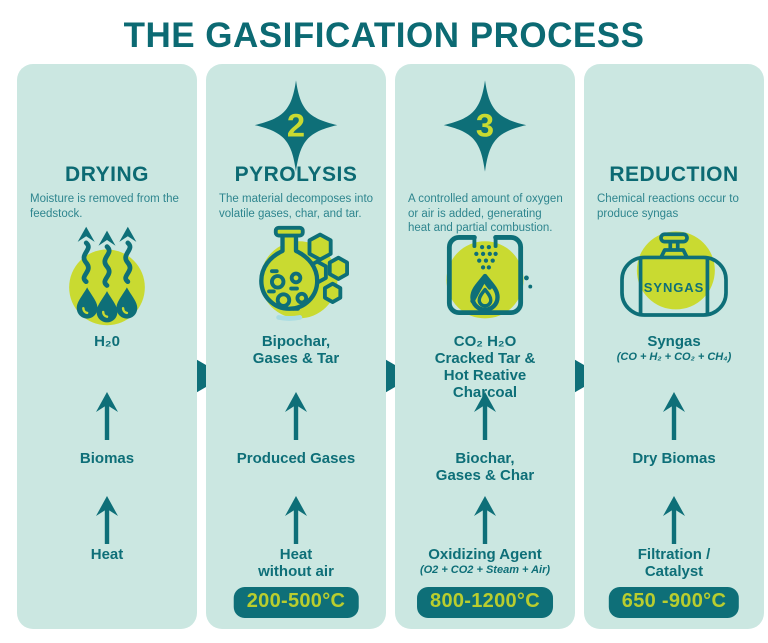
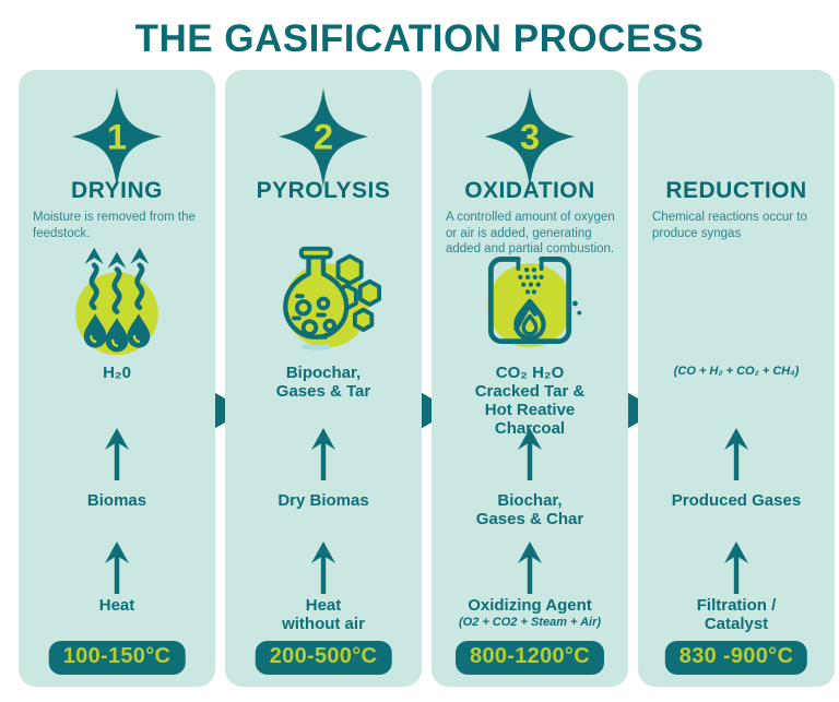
  THE GASIFICATION PROCESS
+ 1
  DRYING
  Moisture is removed from the feedstock.
  H₂0
  Biomas
  Heat
+ 100-150°C
  2
  PYROLYSIS
- The material decomposes into volatile gases, char, and tar.
  Bipochar,
  Gases & Tar
- Produced Gases
+ Dry Biomas
  Heat
  without air
  200-500°C
  3
+ OXIDATION
- A controlled amount of oxygen or air is added, generating heat and partial combustion.
+ A controlled amount of oxygen or air is added, generating added and partial combustion.
  CO₂ H₂O
  Cracked Tar &
  Hot Reative
  Charcoal
  Biochar,
  Gases & Char
  Oxidizing Agent
  (O2 + CO2 + Steam + Air)
  800-1200°C
  REDUCTION
  Chemical reactions occur to produce syngas
- SYNGAS
- Syngas
  (CO + H₂ + CO₂ + CH₄)
- Dry Biomas
+ Produced Gases
  Filtration /
  Catalyst
- 650 -900°C
+ 830 -900°C
